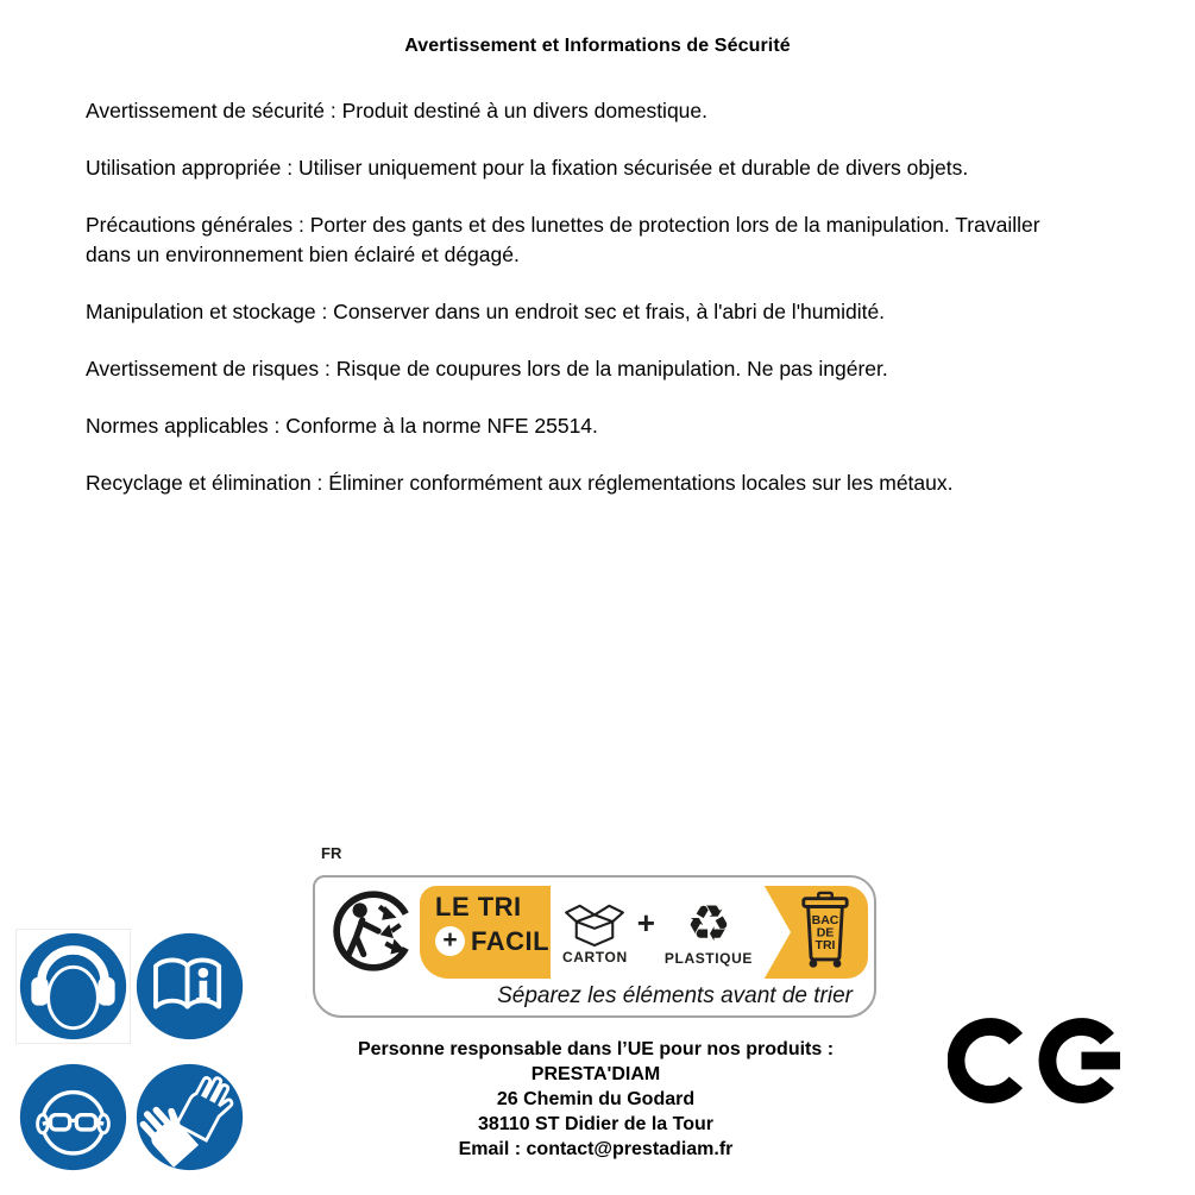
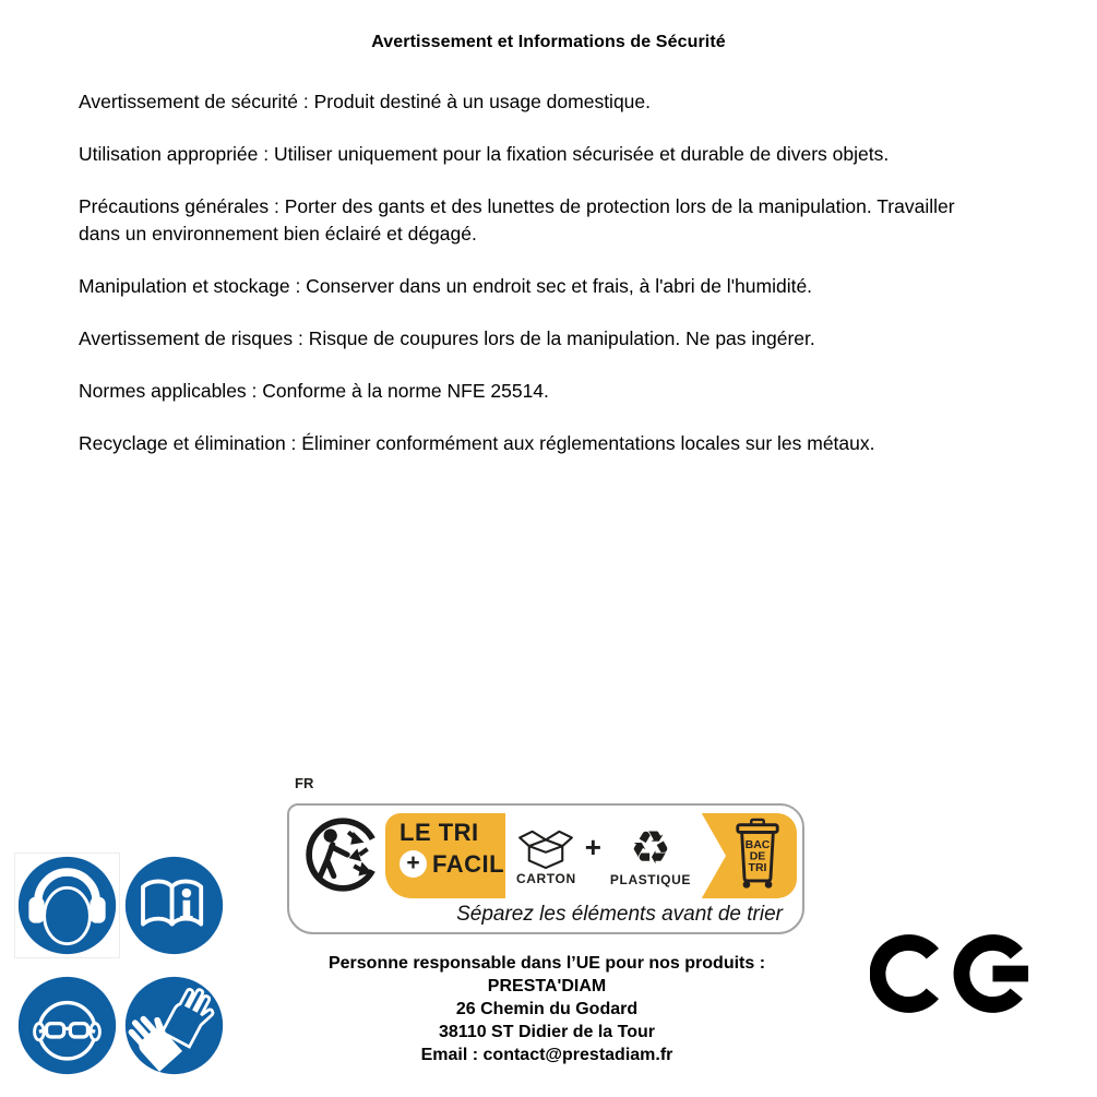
  Avertissement et Informations de Sécurité
- Avertissement de sécurité : Produit destiné à un divers domestique.
+ Avertissement de sécurité : Produit destiné à un usage domestique.
  Utilisation appropriée : Utiliser uniquement pour la fixation sécurisée et durable de divers objets.
  Précautions générales : Porter des gants et des lunettes de protection lors de la manipulation. Travailler dans un environnement bien éclairé et dégagé.
  Manipulation et stockage : Conserver dans un endroit sec et frais, à l'abri de l'humidité.
  Avertissement de risques : Risque de coupures lors de la manipulation. Ne pas ingérer.
  Normes applicables : Conforme à la norme NFE 25514.
  Recyclage et élimination : Éliminer conformément aux réglementations locales sur les métaux.
  FR
  LE TRI
  +
  FACIL
  CARTON
  +
  ♻
  PLASTIQUE
  BAC
  DE
  TRI
  Séparez les éléments avant de trier
  Personne responsable dans l’UE pour nos produits :
  PRESTA'DIAM
  26 Chemin du Godard
  38110 ST Didier de la Tour
  Email : contact@prestadiam.fr
